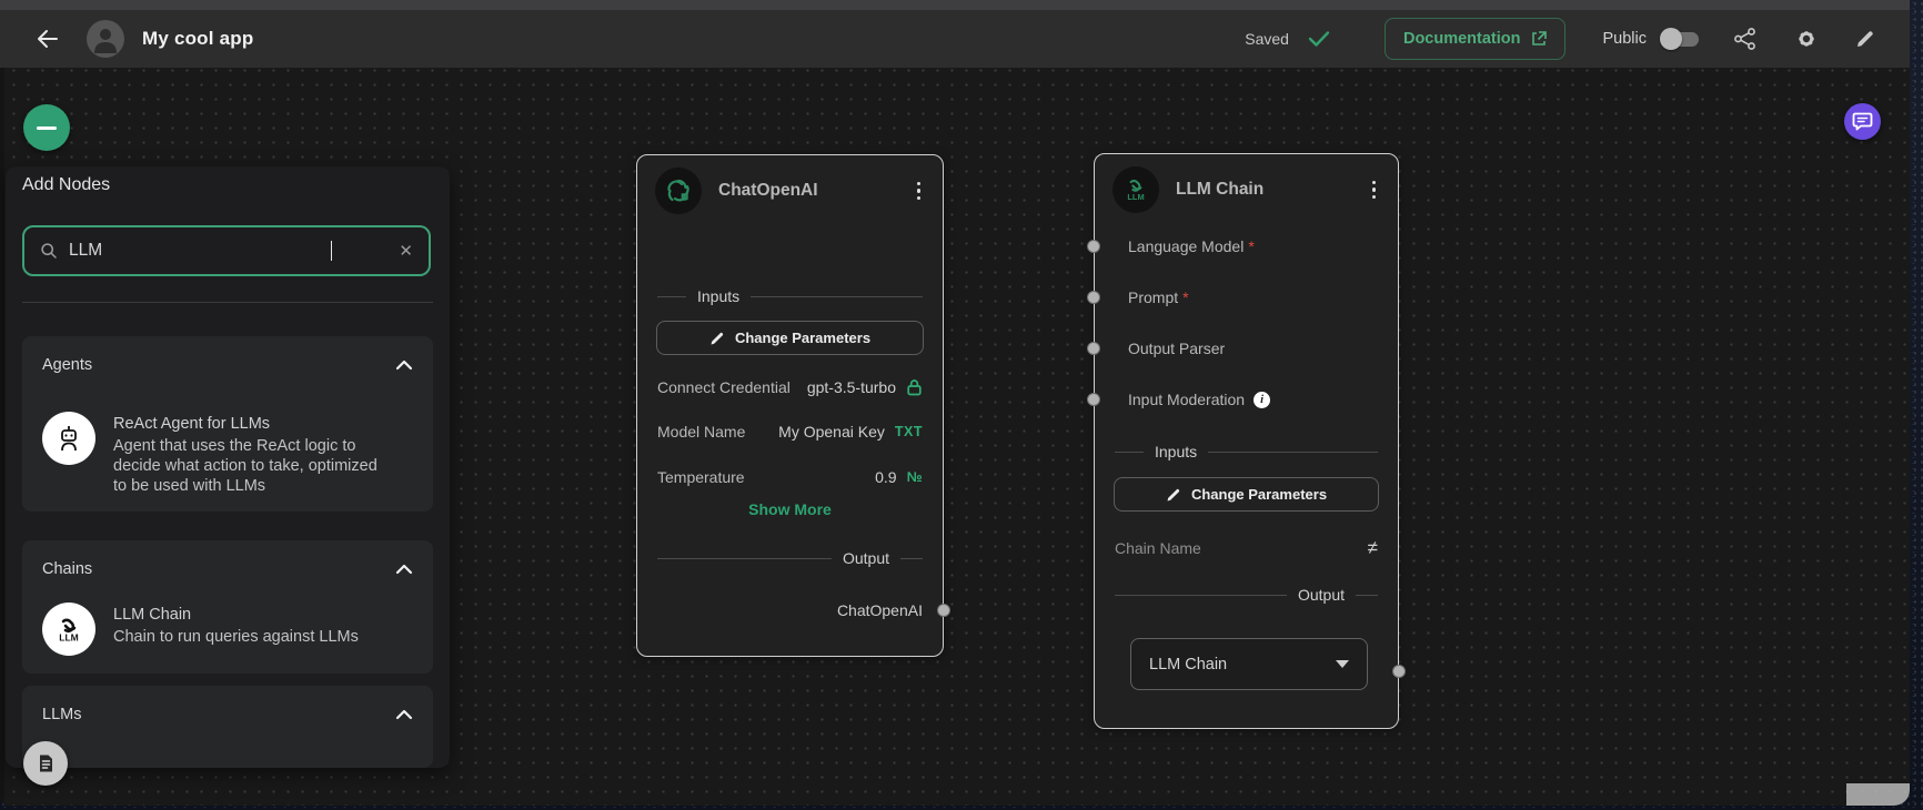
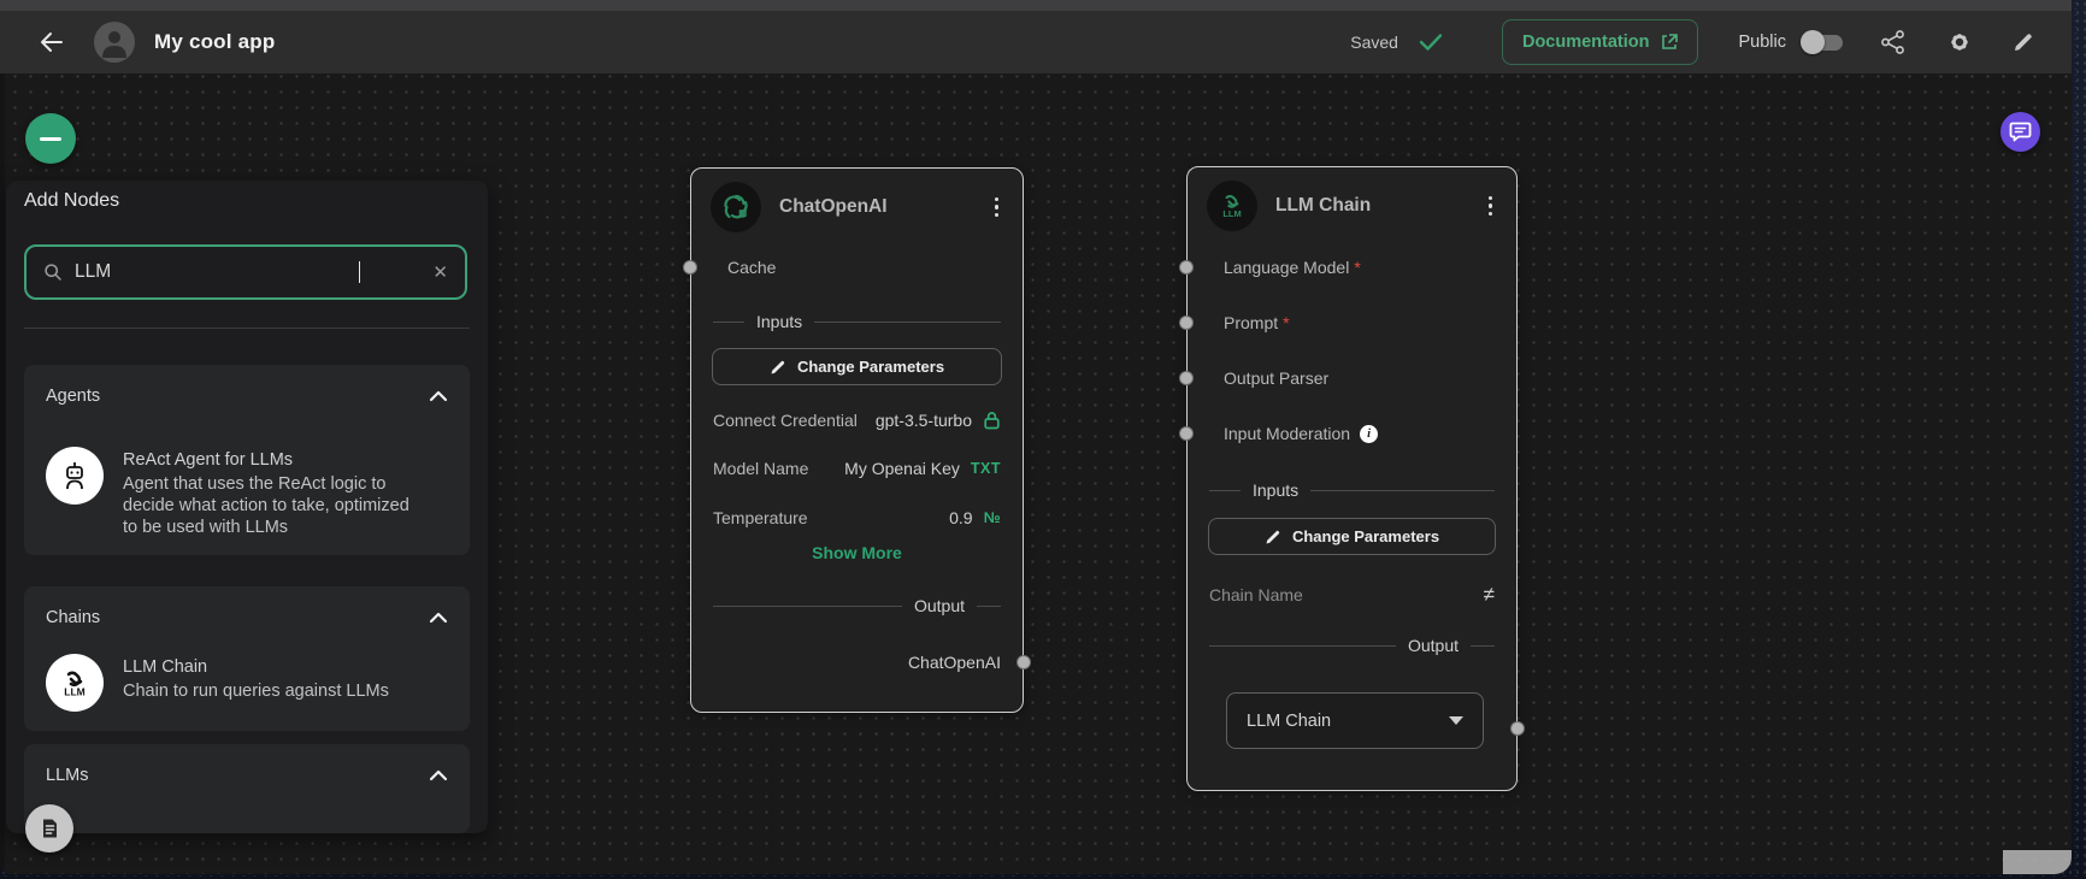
  My cool app
  Saved
  Documentation
  Public
  Add Nodes
  LLM
  ✕
  Agents
  ReAct Agent for LLMs
  Agent that uses the ReAct logic to decide what action to take, optimized to be used with LLMs
  Chains
  LLM
  LLM Chain
  Chain to run queries against LLMs
  LLMs
  ChatOpenAI
+ Cache
  Inputs
  Change Parameters
  Connect Credential
  gpt-3.5-turbo
  Model Name
  My Openai Key
  TXT
  Temperature
  0.9
  №
  Show More
  Output
  ChatOpenAI
  LLM
  LLM Chain
  Language Model
  *
  Prompt
  *
  Output Parser
  Input Moderation
  i
  Inputs
  Change Parameters
  Chain Name
  ≠
  Output
  LLM Chain
